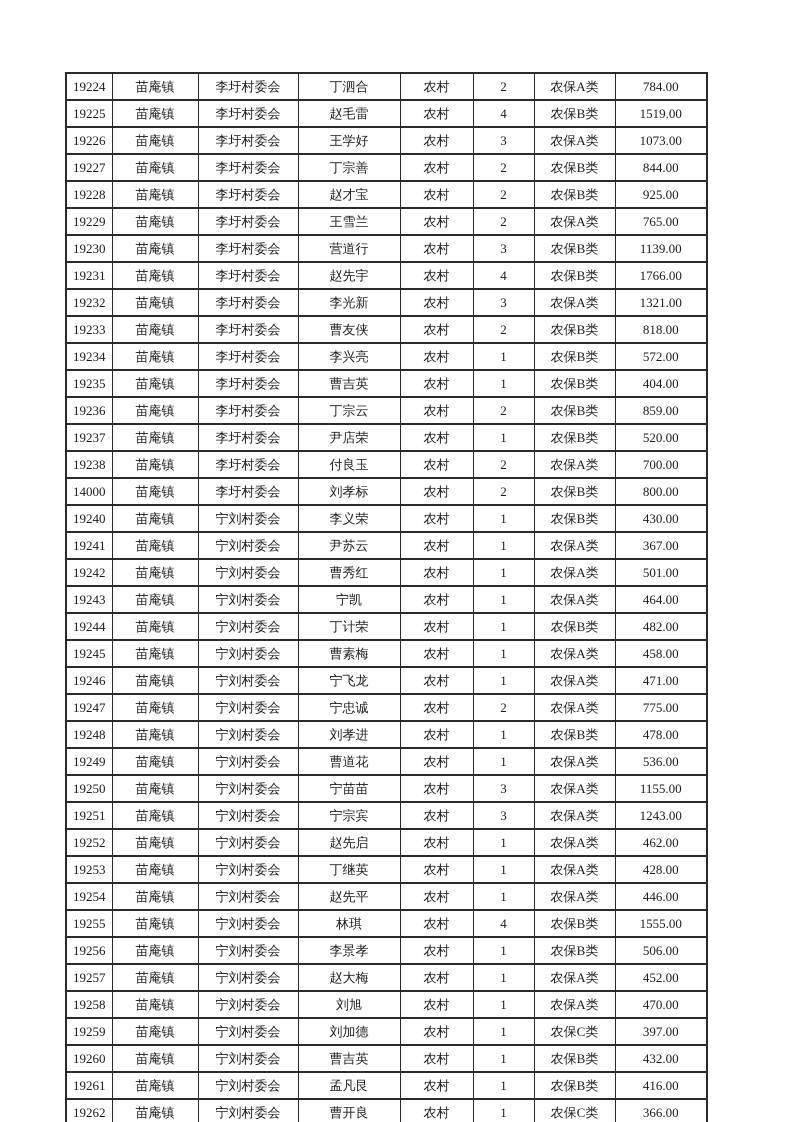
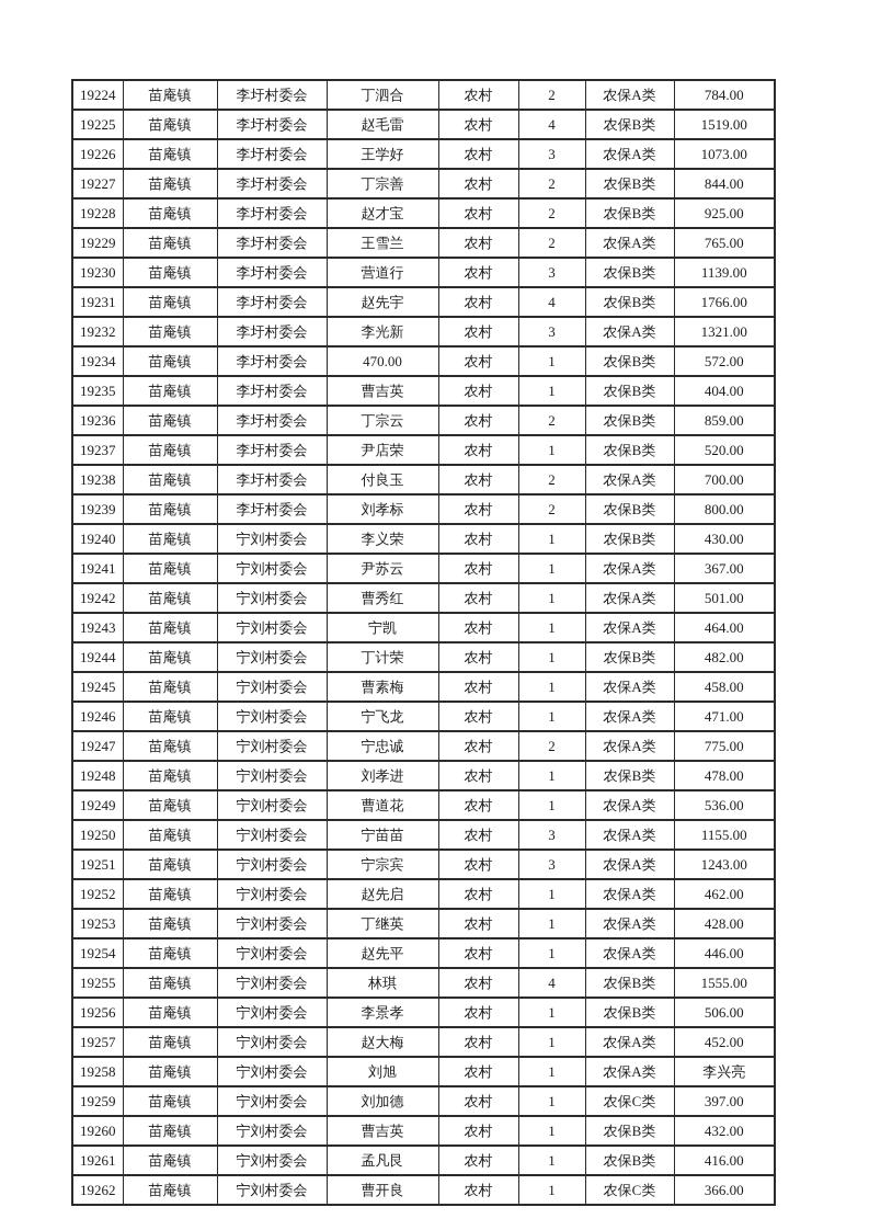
  19224	苗庵镇	李圩村委会	丁泗合	农村	2	农保A类	784.00
  19225	苗庵镇	李圩村委会	赵毛雷	农村	4	农保B类	1519.00
  19226	苗庵镇	李圩村委会	王学好	农村	3	农保A类	1073.00
  19227	苗庵镇	李圩村委会	丁宗善	农村	2	农保B类	844.00
  19228	苗庵镇	李圩村委会	赵才宝	农村	2	农保B类	925.00
  19229	苗庵镇	李圩村委会	王雪兰	农村	2	农保A类	765.00
  19230	苗庵镇	李圩村委会	营道行	农村	3	农保B类	1139.00
  19231	苗庵镇	李圩村委会	赵先宇	农村	4	农保B类	1766.00
  19232	苗庵镇	李圩村委会	李光新	农村	3	农保A类	1321.00
- 19233	苗庵镇	李圩村委会	曹友侠	农村	2	农保B类	818.00
- 19234	苗庵镇	李圩村委会	李兴亮	农村	1	农保B类	572.00
+ 19234	苗庵镇	李圩村委会	470.00	农村	1	农保B类	572.00
  19235	苗庵镇	李圩村委会	曹吉英	农村	1	农保B类	404.00
  19236	苗庵镇	李圩村委会	丁宗云	农村	2	农保B类	859.00
  19237	苗庵镇	李圩村委会	尹店荣	农村	1	农保B类	520.00
  19238	苗庵镇	李圩村委会	付良玉	农村	2	农保A类	700.00
- 14000	苗庵镇	李圩村委会	刘孝标	农村	2	农保B类	800.00
+ 19239	苗庵镇	李圩村委会	刘孝标	农村	2	农保B类	800.00
  19240	苗庵镇	宁刘村委会	李义荣	农村	1	农保B类	430.00
  19241	苗庵镇	宁刘村委会	尹苏云	农村	1	农保A类	367.00
  19242	苗庵镇	宁刘村委会	曹秀红	农村	1	农保A类	501.00
  19243	苗庵镇	宁刘村委会	宁凯	农村	1	农保A类	464.00
  19244	苗庵镇	宁刘村委会	丁计荣	农村	1	农保B类	482.00
  19245	苗庵镇	宁刘村委会	曹素梅	农村	1	农保A类	458.00
  19246	苗庵镇	宁刘村委会	宁飞龙	农村	1	农保A类	471.00
  19247	苗庵镇	宁刘村委会	宁忠诚	农村	2	农保A类	775.00
  19248	苗庵镇	宁刘村委会	刘孝进	农村	1	农保B类	478.00
  19249	苗庵镇	宁刘村委会	曹道花	农村	1	农保A类	536.00
  19250	苗庵镇	宁刘村委会	宁苗苗	农村	3	农保A类	1155.00
  19251	苗庵镇	宁刘村委会	宁宗宾	农村	3	农保A类	1243.00
  19252	苗庵镇	宁刘村委会	赵先启	农村	1	农保A类	462.00
  19253	苗庵镇	宁刘村委会	丁继英	农村	1	农保A类	428.00
  19254	苗庵镇	宁刘村委会	赵先平	农村	1	农保A类	446.00
  19255	苗庵镇	宁刘村委会	林琪	农村	4	农保B类	1555.00
  19256	苗庵镇	宁刘村委会	李景孝	农村	1	农保B类	506.00
  19257	苗庵镇	宁刘村委会	赵大梅	农村	1	农保A类	452.00
- 19258	苗庵镇	宁刘村委会	刘旭	农村	1	农保A类	470.00
+ 19258	苗庵镇	宁刘村委会	刘旭	农村	1	农保A类	李兴亮
  19259	苗庵镇	宁刘村委会	刘加德	农村	1	农保C类	397.00
  19260	苗庵镇	宁刘村委会	曹吉英	农村	1	农保B类	432.00
  19261	苗庵镇	宁刘村委会	孟凡艮	农村	1	农保B类	416.00
  19262	苗庵镇	宁刘村委会	曹开良	农村	1	农保C类	366.00
